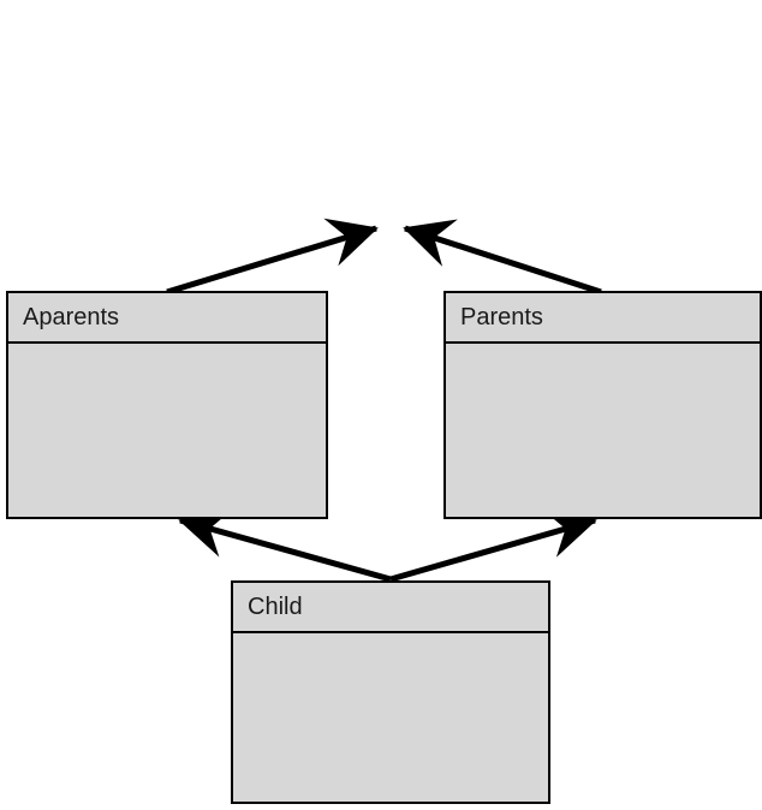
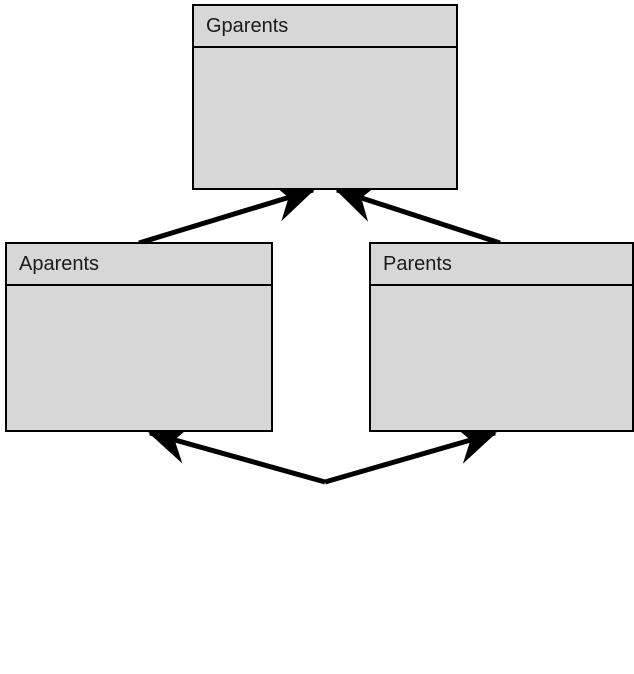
+ Gparents
  Aparents
  Parents
- Child
